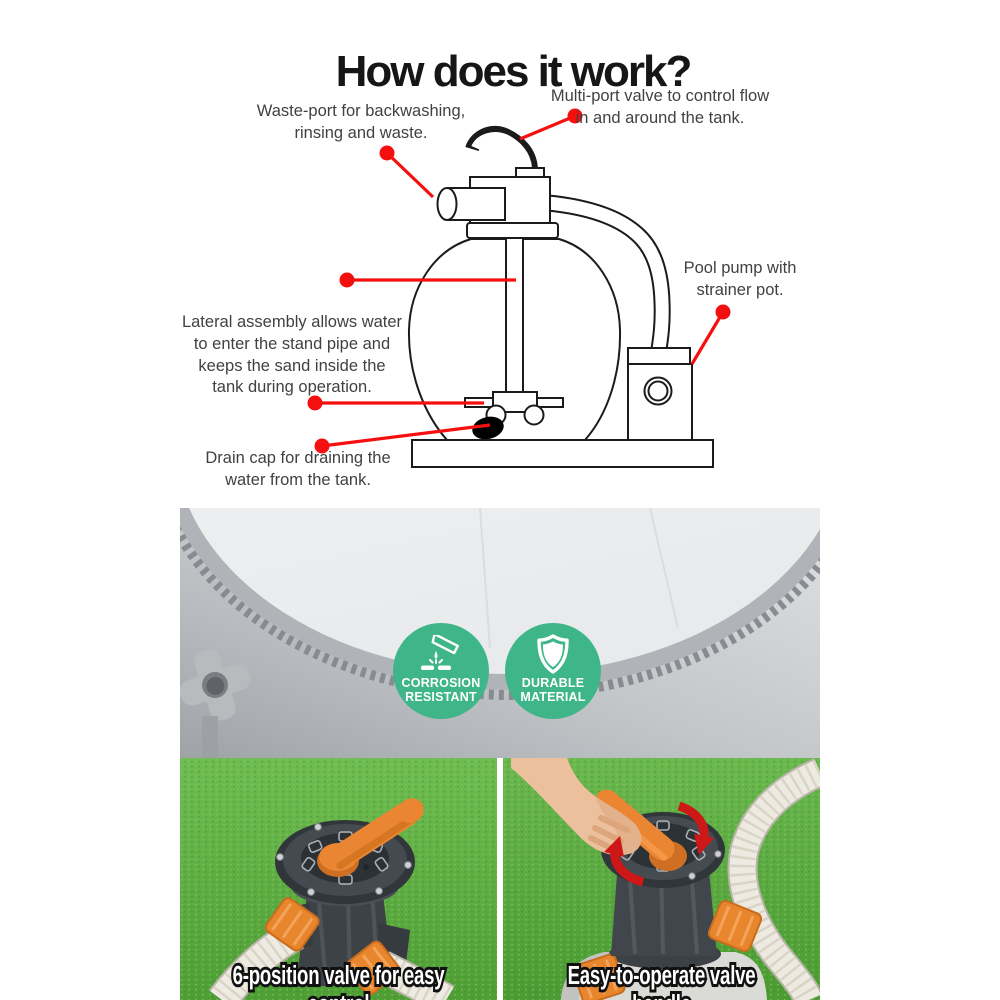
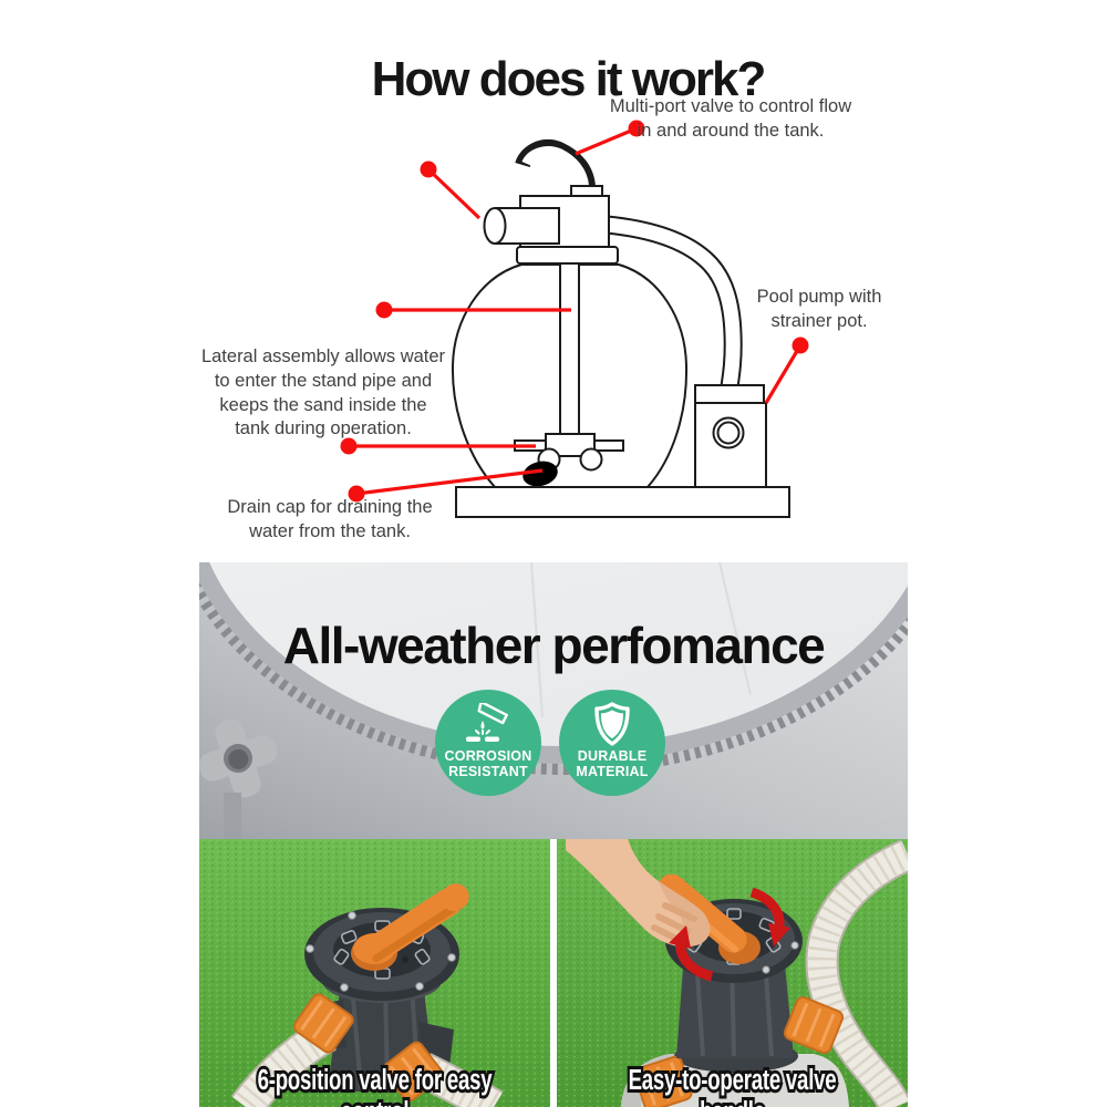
  How does it work?
- Waste-port for backwashing,
- rinsing and waste.
  Multi-port valve to control flow
  in and around the tank.
  Pool pump with
  strainer pot.
  Lateral assembly allows water
  to enter the stand pipe and
  keeps the sand inside the
  tank during operation.
  Drain cap for draining the
  water from the tank.
+ All-weather perfomance
  CORROSION
  RESISTANT
  DURABLE
  MATERIAL
  6-position valve for easy
  Easy-to-operate valve
